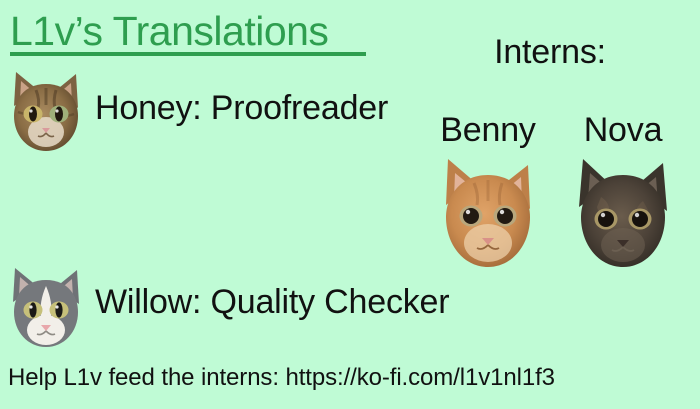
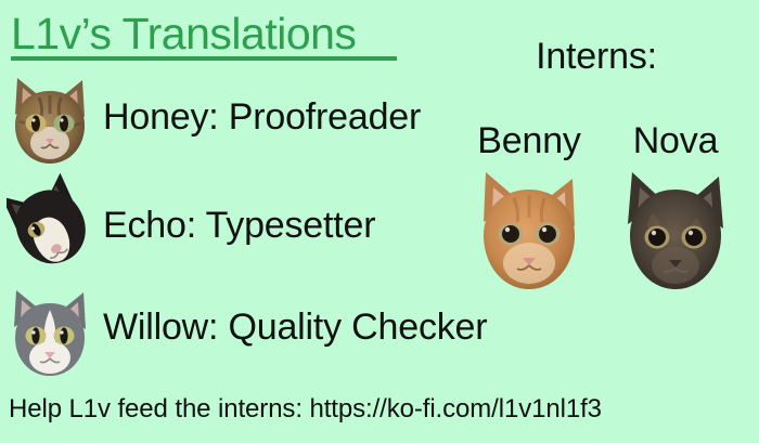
  L1v’s Translations
  Honey: Proofreader
+ Echo: Typesetter
  Willow: Quality Checker
  Interns:
  Benny
  Nova
  Help L1v feed the interns: https://ko-fi.com/l1v1nl1f3
